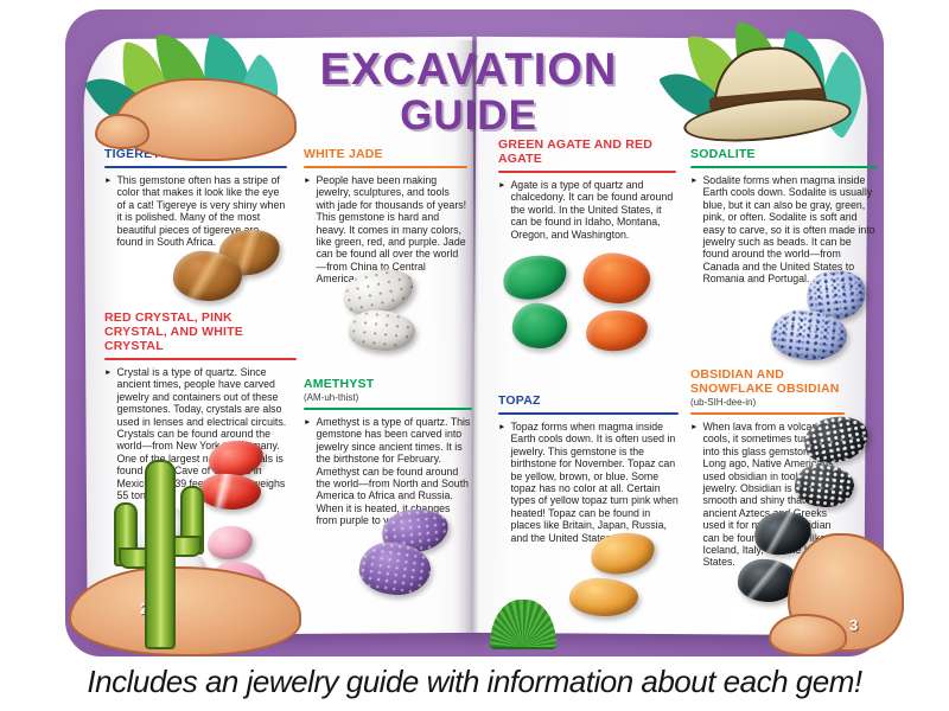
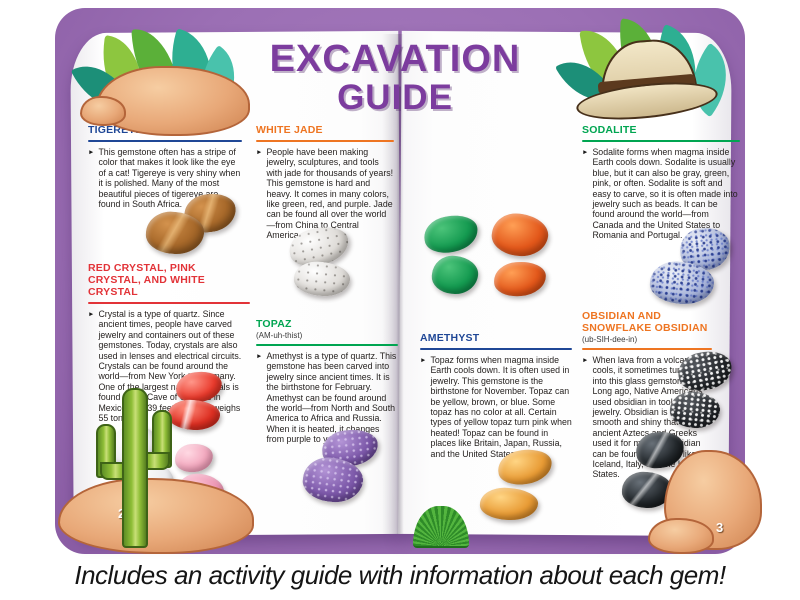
  EXCAVATION
  GUIDE
  This gemstone often has a stripe of color that makes it look like the eye of a cat! Tigereye is very shiny when it is polished. Many of the most beautiful pieces of tigereye found in South Africa.
  WHITE JADE
  People have been making jewelry, sculptures, and tools with jade for thousands of years! This gemstone is hard and heavy. It comes in many colors, like green, red, and purple. Jade can be found all over the world—from China to Central Americ
- GREEN AGATE AND RED AGATE
- Agate is a type of quartz and chalcedony. It can be found around the world. In the United States, it can be found in Idaho, Montana, Oregon, and Washington.
  SODALITE
  Sodalite forms when magma inside Earth cools down. Sodalite is usually blue, but it can also be gray, green, pink, or often. Sodalite is soft and easy to carve, so it is often made into jewelry such as beads. It can be found around the world—from Canada and the United States to Romania and Portugal.
  RED CRYSTAL, PINK CRYSTAL, AND WHITE CRYSTAL
  Crystal is a type of quartz. Since ancient times, people have carved jewelry and containers out of these gemstones. Today, crystals are also used in lenses and electrical circuits. Crystals can be found around the world—from New Yorany. One of the largest nls is found Cave of in Mexic 39 feeighs 55 ton
- AMETHYST
+ TOPAZ
  (AM-uh-thist)
  Amethyst is a type of quartz. This gemstone has been carved into jewelry since ancient times. It is the birthstone for February. Amethyst can be found around the world—from North and South America to Africa and Russia. When it is heated, it canges from purple to
- TOPAZ
+ AMETHYST
  Topaz forms when magma inside Earth cools down. It is often used in jewelry. This gemstone is the birthstone for November. Topaz can be yellow, brown, or blue. Some topaz has no color at all. Certain types of yellow topaz turn pink when heated! Topaz can be found in places like Britain, Japan, Russia, and the United Stat
  OBSIDIAN AND SNOWFLAKE OBSIDIAN
  (ub-SIH-dee-in)
  When lava from a volca cools, it sometimes tu into this glass gemsto Long ago, Native Ameris used obsidian in too jewelry. Obsidian is smooth and shiny tha ancient Aztecsreeks used it fordian can be fou li Iceland, Italy States.
  3
- Includes an jewelry guide with information about each gem!
+ Includes an activity guide with information about each gem!
